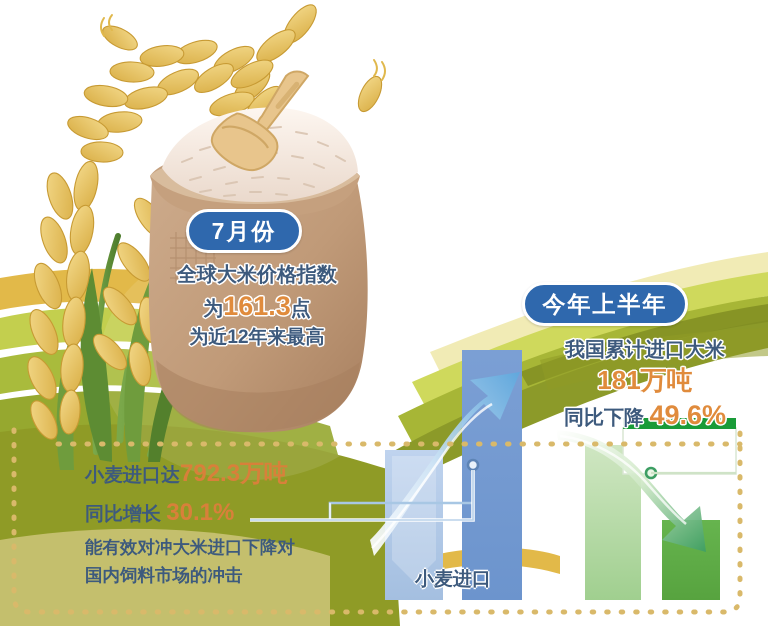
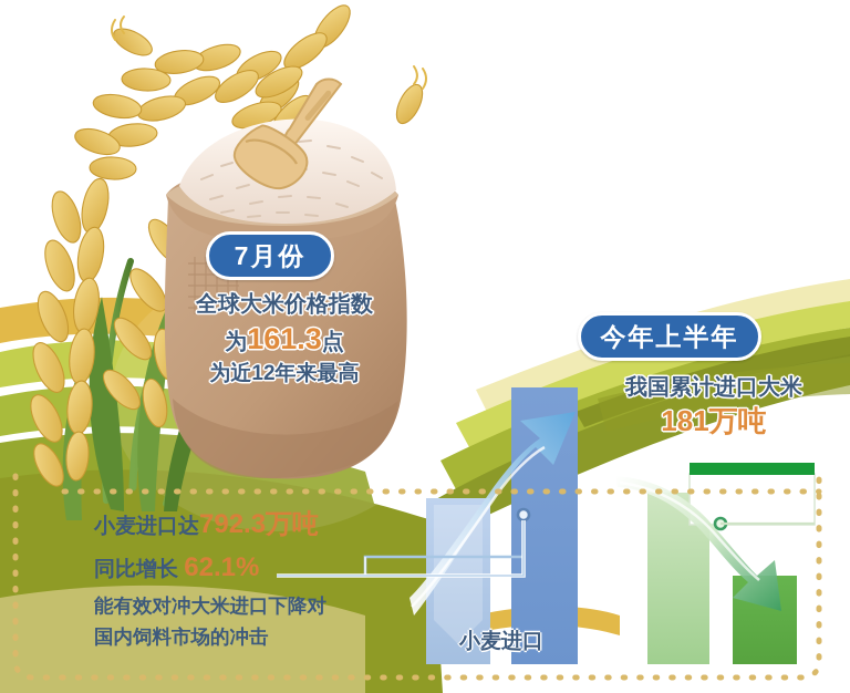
  7月份
  今年上半年
  全球大米价格指数
  为161.3点
  为近12年来最高
  我国累计进口大米
  181万吨
- 同比下降 49.6%
  小麦进口达792.3万吨
- 同比增长 30.1%
+ 同比增长 62.1%
  能有效对冲大米进口下降对
  国内饲料市场的冲击
  小麦进口
